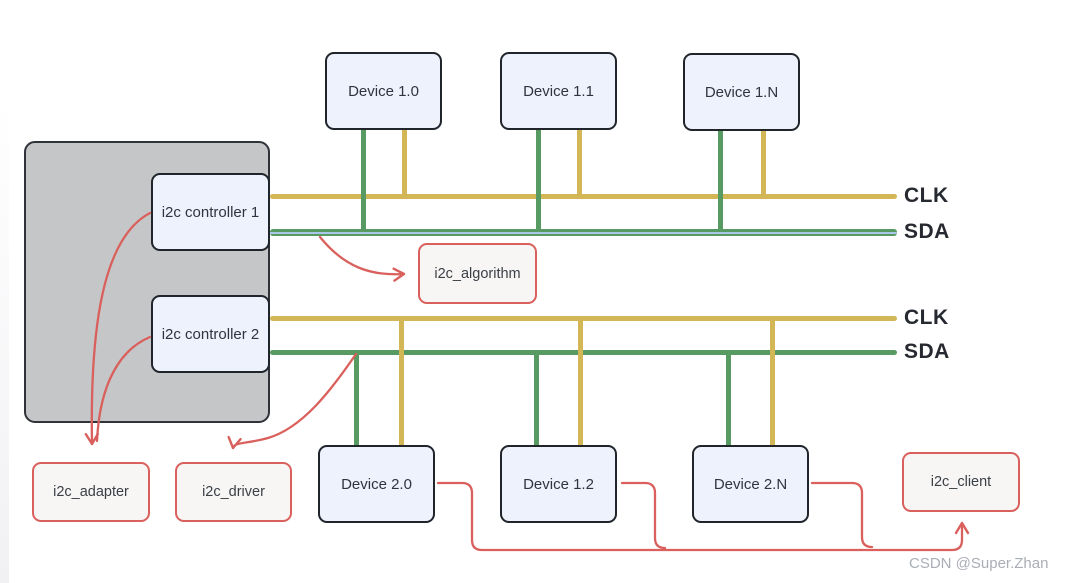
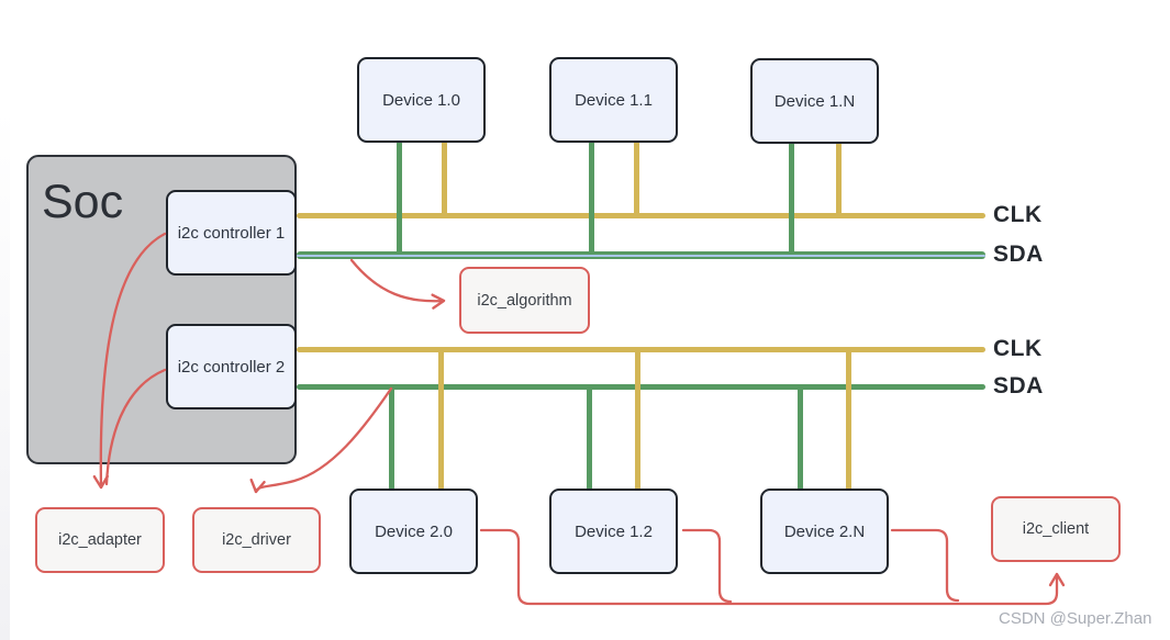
+ Soc
  CLK
  SDA
  CLK
  SDA
  i2c controller 1
  i2c controller 2
  Device 1.0
  Device 1.1
  Device 1.N
  Device 2.0
  Device 1.2
  Device 2.N
  i2c_algorithm
  i2c_adapter
  i2c_driver
  i2c_client
  CSDN @Super.Zhan
